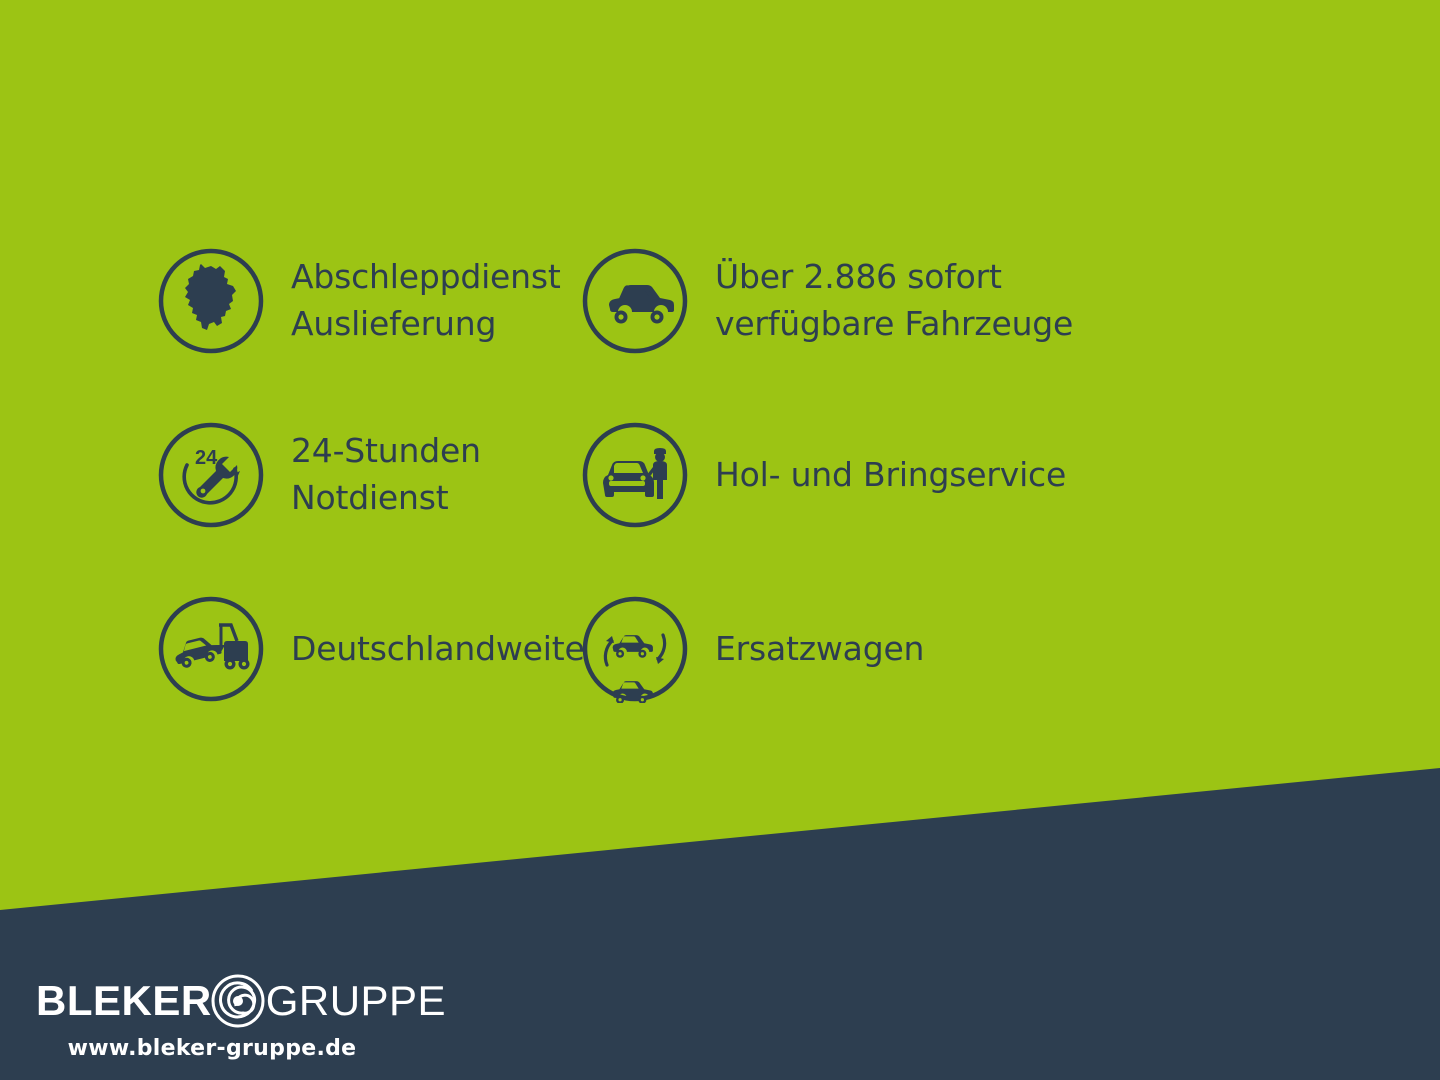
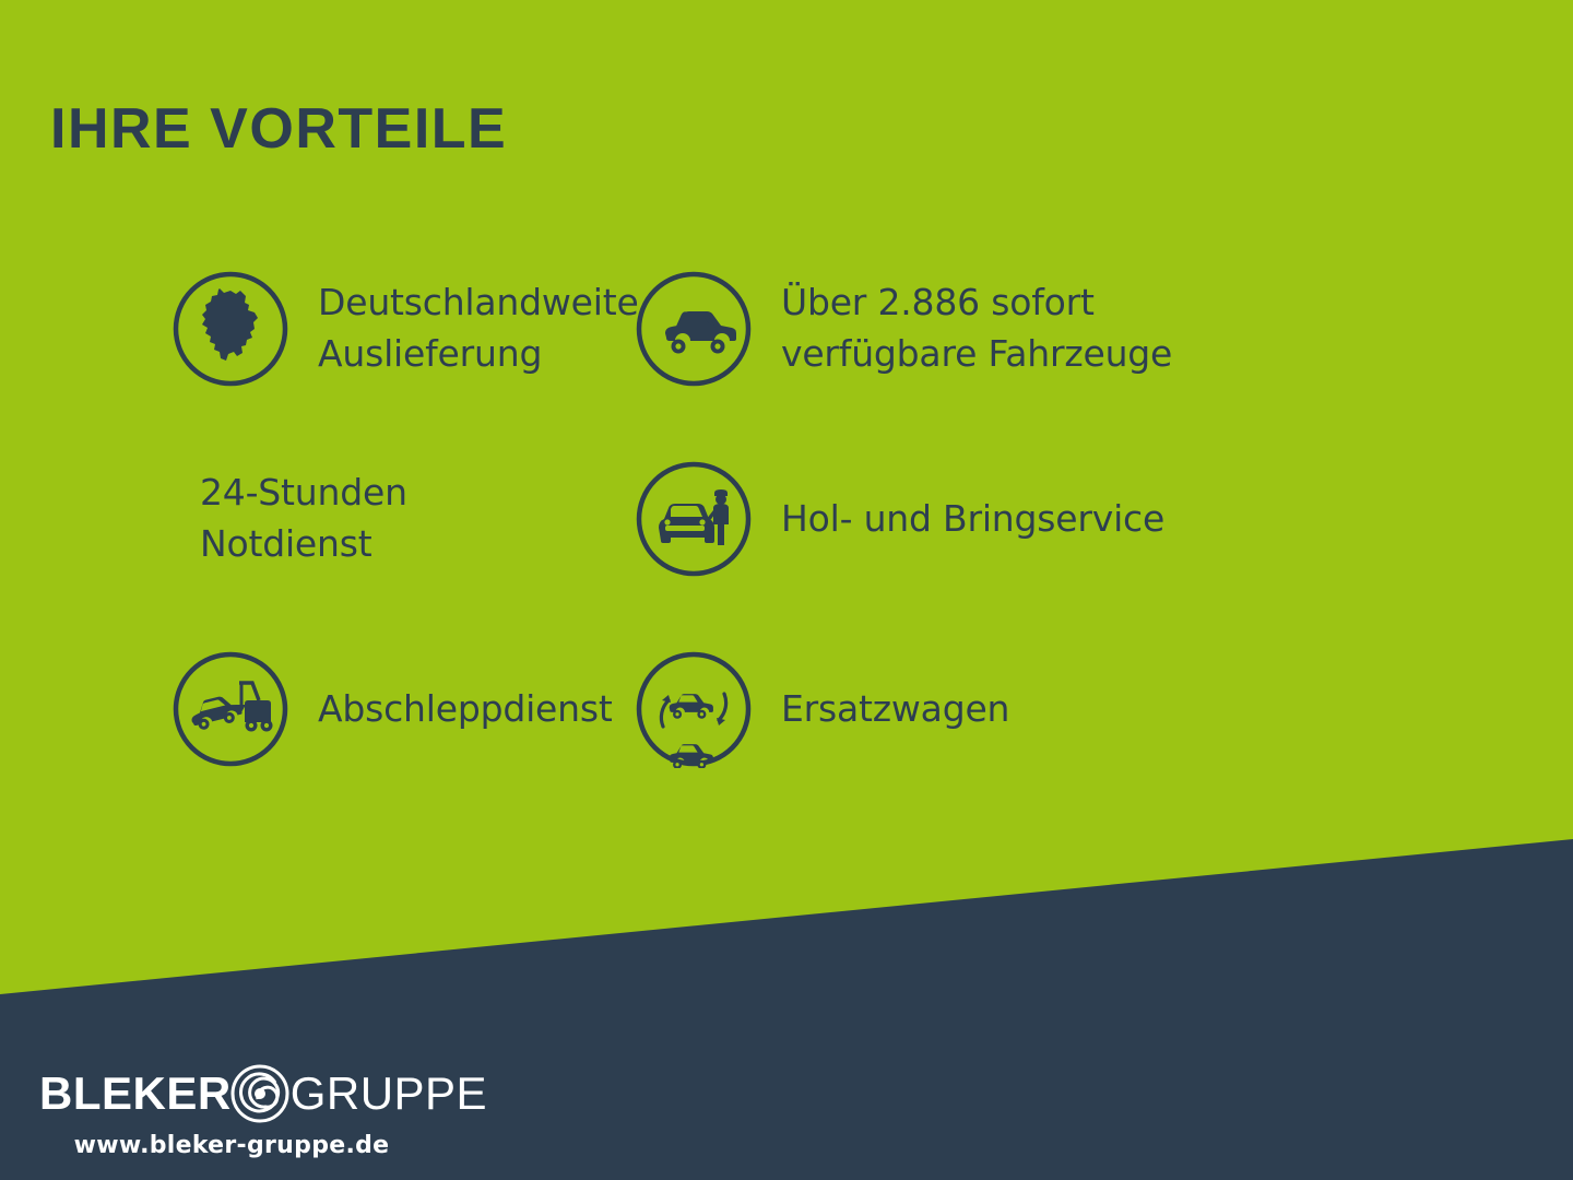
+ IHRE VORTEILE
- Abschleppdienst
+ Deutschlandweite
  Auslieferung
  Über 2.886 sofort
  verfügbare Fahrzeuge
- 24
  24-Stunden
  Notdienst
  Hol- und Bringservice
- Deutschlandweite
+ Abschleppdienst
  Ersatzwagen
  BLEKER
  GRUPPE
  www.bleker-gruppe.de
